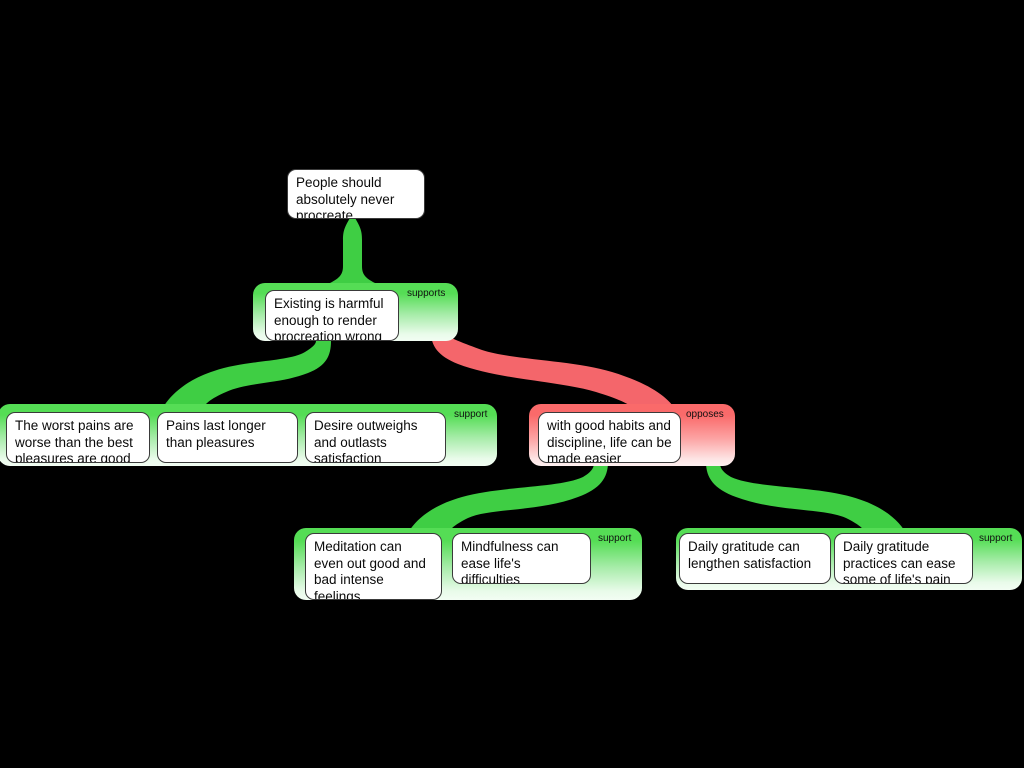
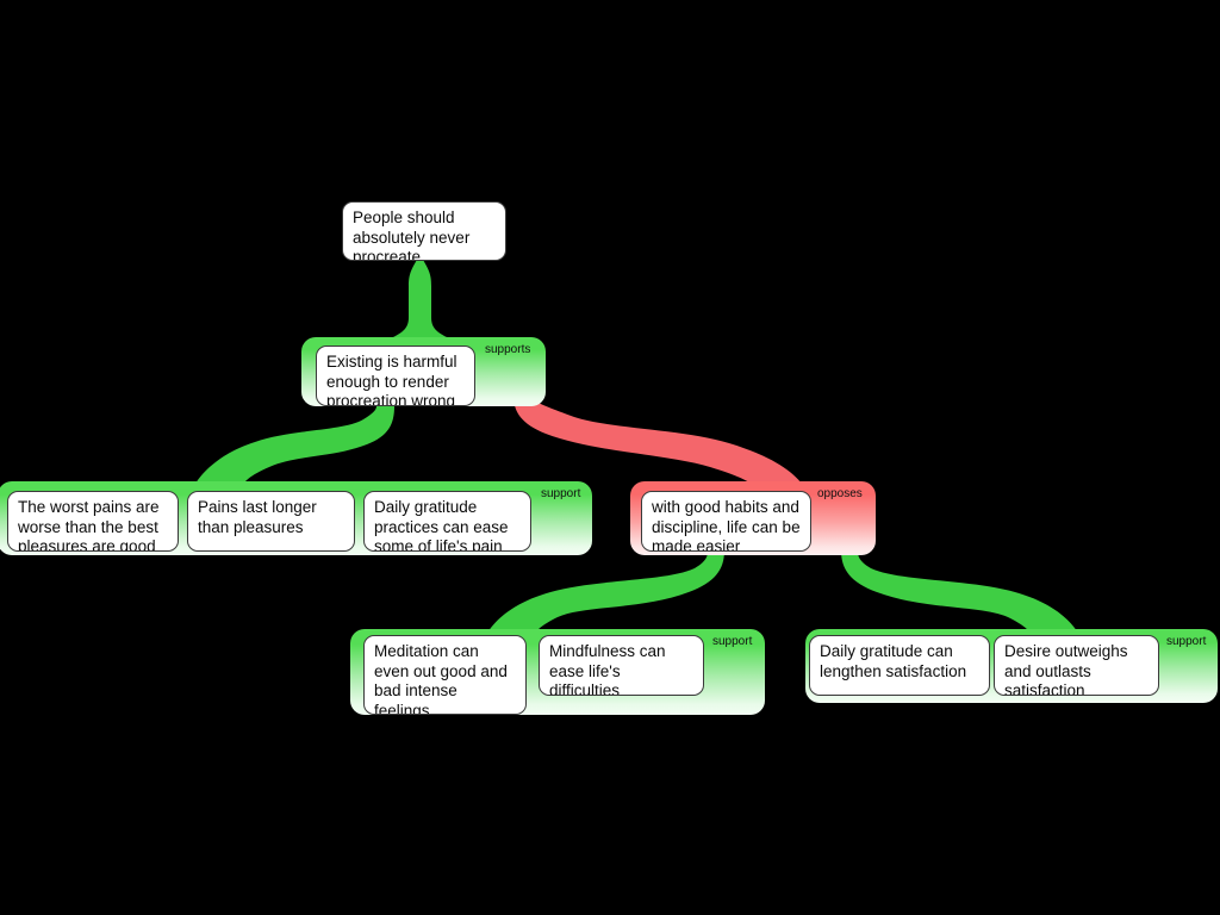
  People should absolutely never procreate
  supports
  Existing is harmful enough to render procreation wrong
  support
  The worst pains are worse than the best pleasures are good
  Pains last longer than pleasures
- Desire outweighs and outlasts satisfaction
+ Daily gratitude practices can ease some of life's pain
  opposes
  with good habits and discipline, life can be made easier
  support
  Meditation can even out good and bad intense feelings
  Mindfulness can ease life's difficulties
  support
  Daily gratitude can lengthen satisfaction
- Daily gratitude practices can ease some of life's pain
+ Desire outweighs and outlasts satisfaction
